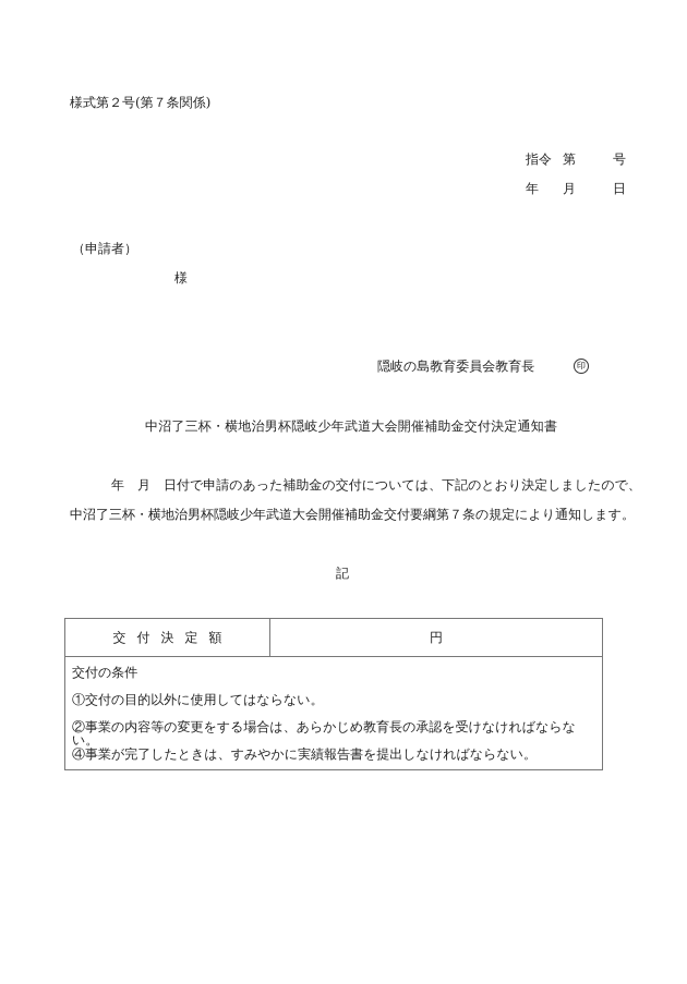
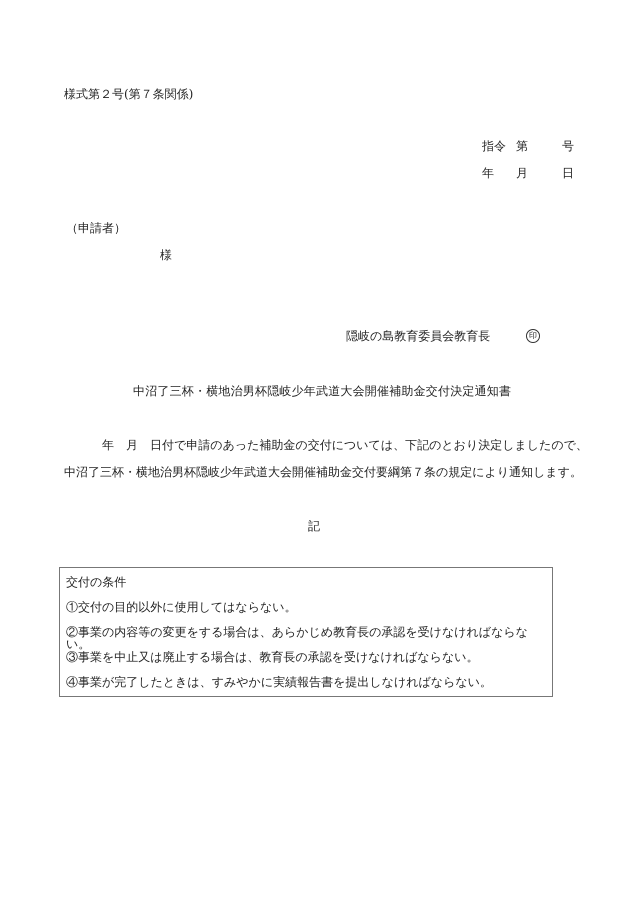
  様式第２号(第７条関係)
  指令 第 号
  年 月 日
  （申請者）
  様
  隠岐の島教育委員会教育長
  印
  中沼了三杯・横地治男杯隠岐少年武道大会開催補助金交付決定通知書
  年 月 日付で申請のあった補助金の交付については、下記のとおり決定しましたので、
  中沼了三杯・横地治男杯隠岐少年武道大会開催補助金交付要綱第７条の規定により通知します。
  記
- 交付決定額
- 円
  交付の条件
  ①交付の目的以外に使用してはならない。
  ②事業の内容等の変更をする場合は、あらかじめ教育長の承認を受けなければならない。
+ ③事業を中止又は廃止する場合は、教育長の承認を受けなければならない。
  ④事業が完了したときは、すみやかに実績報告書を提出しなければならない。
